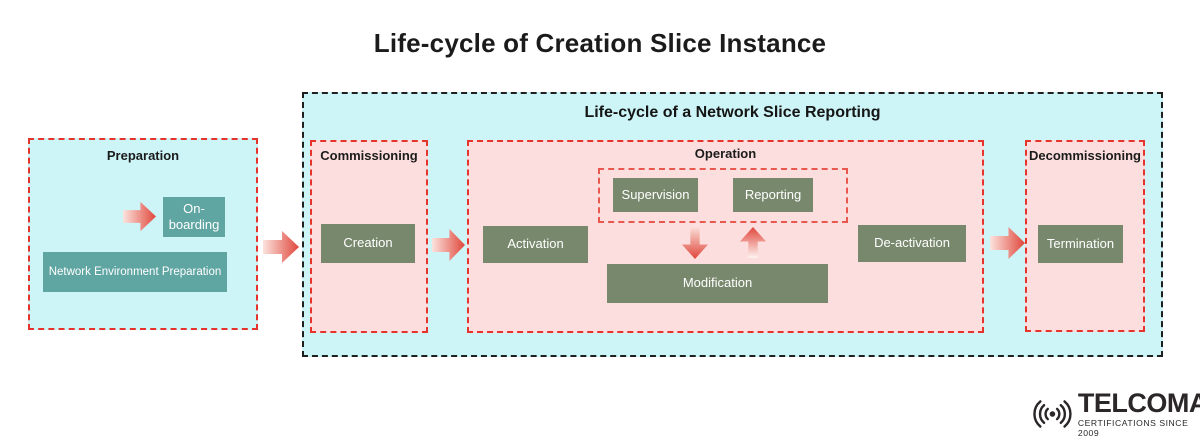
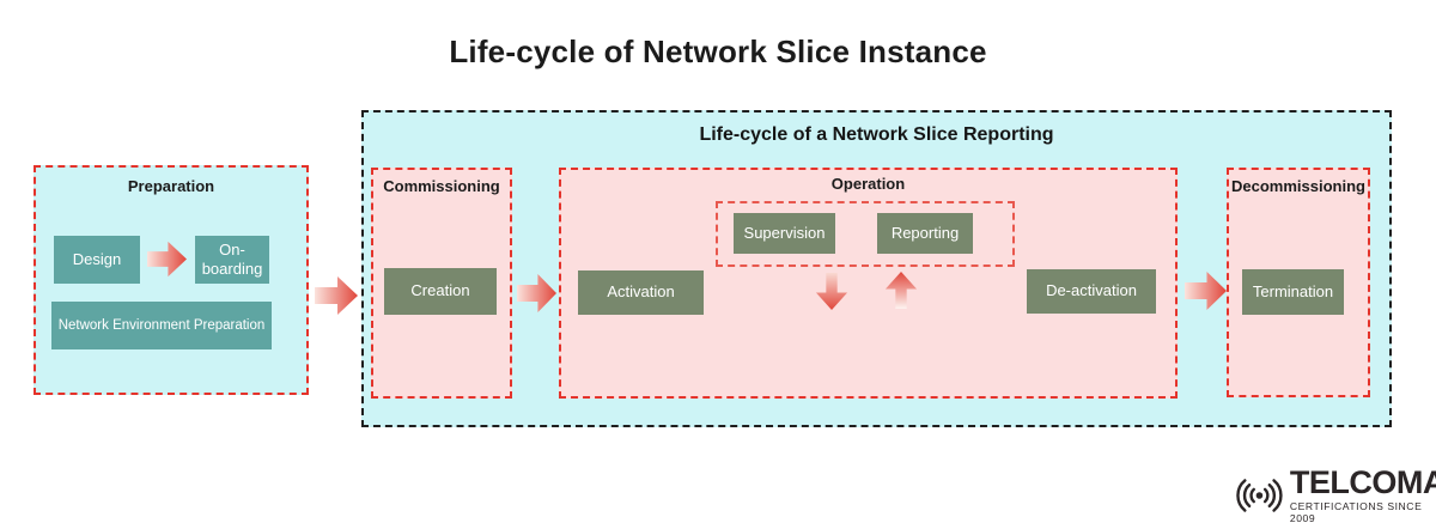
- Life-cycle of Creation Slice Instance
+ Life-cycle of Network Slice Instance
  Preparation
+ Design
  On-boarding
  Network Environment Preparation
  Life-cycle of a Network Slice Reporting
  Commissioning
  Creation
  Operation
  Activation
  Supervision
  Reporting
- Modification
  De-activation
  Decommissioning
  Termination
  TELCOMA
  CERTIFICATIONS SINCE 2009
